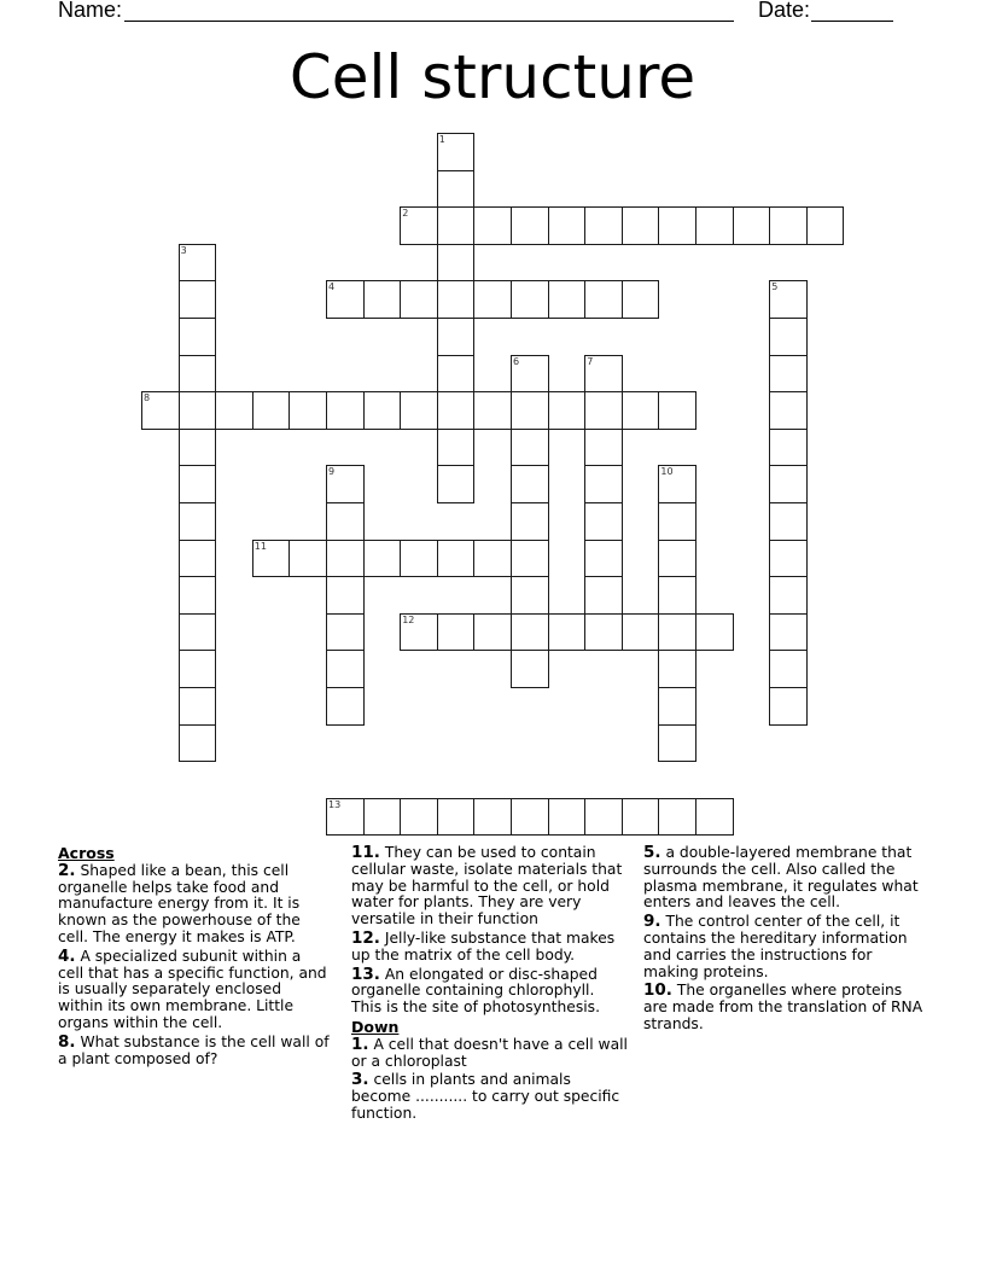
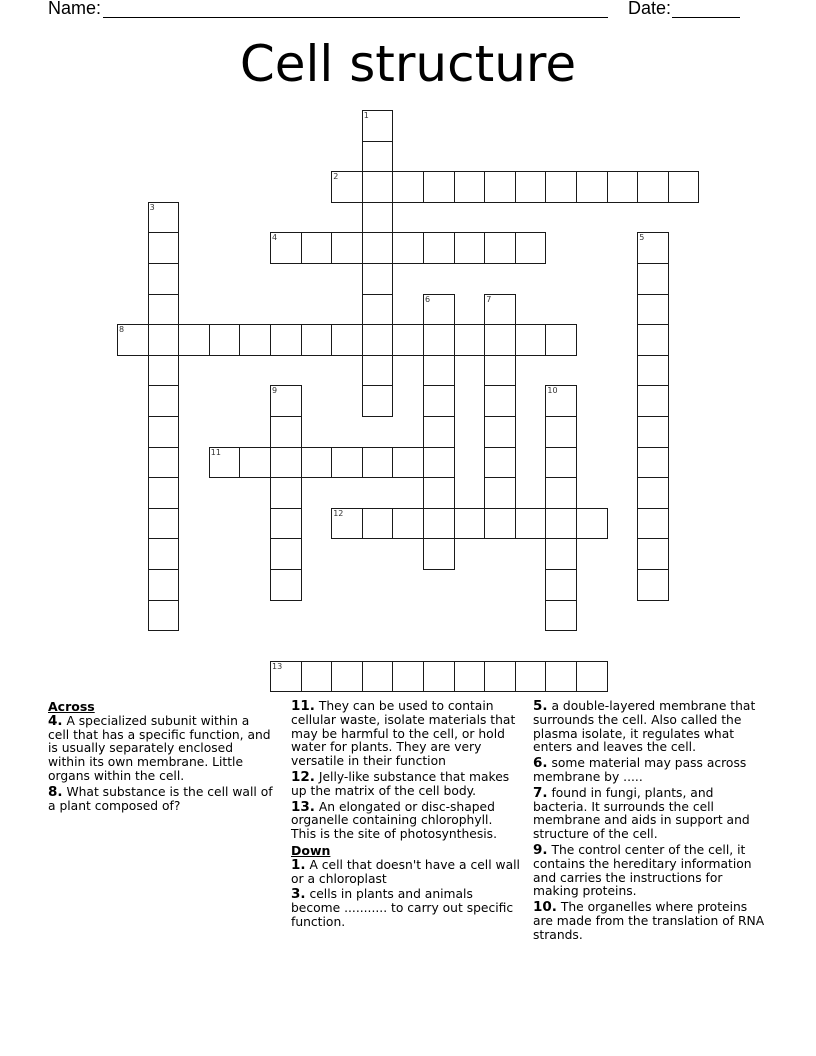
  Name:
  Date:
  Cell structure
  1
  2
  3
  4
  5
  6
  7
  8
  9
  10
  11
  12
  13
  Across
- 2. Shaped like a bean, this cell organelle helps take food and manufacture energy from it. It is known as the powerhouse of the cell. The energy it makes is ATP.
  4. A specialized subunit within a cell that has a specific function, and is usually separately enclosed within its own membrane. Little organs within the cell.
  8. What substance is the cell wall of a plant composed of?
  11. They can be used to contain cellular waste, isolate materials that may be harmful to the cell, or hold water for plants. They are very versatile in their function
  12. Jelly-like substance that makes up the matrix of the cell body.
  13. An elongated or disc-shaped organelle containing chlorophyll. This is the site of photosynthesis.
  Down
  1. A cell that doesn't have a cell wall or a chloroplast
  3. cells in plants and animals become ........... to carry out specific function.
- 5. a double-layered membrane that surrounds the cell. Also called the plasma membrane, it regulates what enters and leaves the cell.
+ 5. a double-layered membrane that surrounds the cell. Also called the plasma isolate, it regulates what enters and leaves the cell.
+ 6. some material may pass across membrane by .....
+ 7. found in fungi, plants, and bacteria. It surrounds the cell membrane and aids in support and structure of the cell.
  9. The control center of the cell, it contains the hereditary information and carries the instructions for making proteins.
  10. The organelles where proteins are made from the translation of RNA strands.
